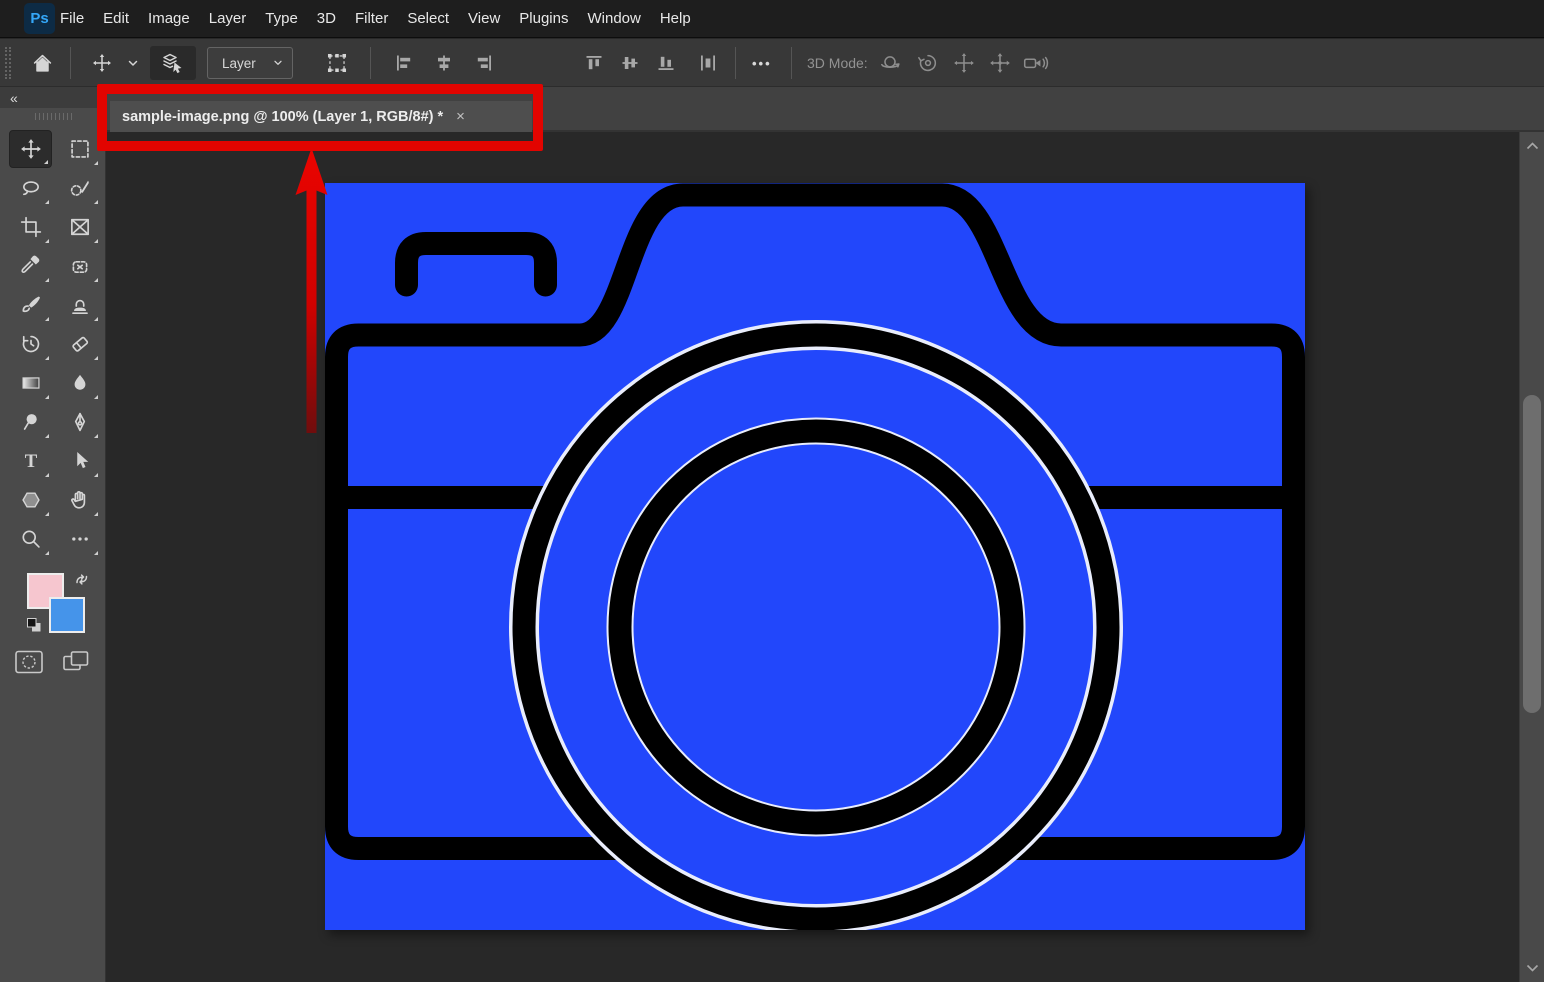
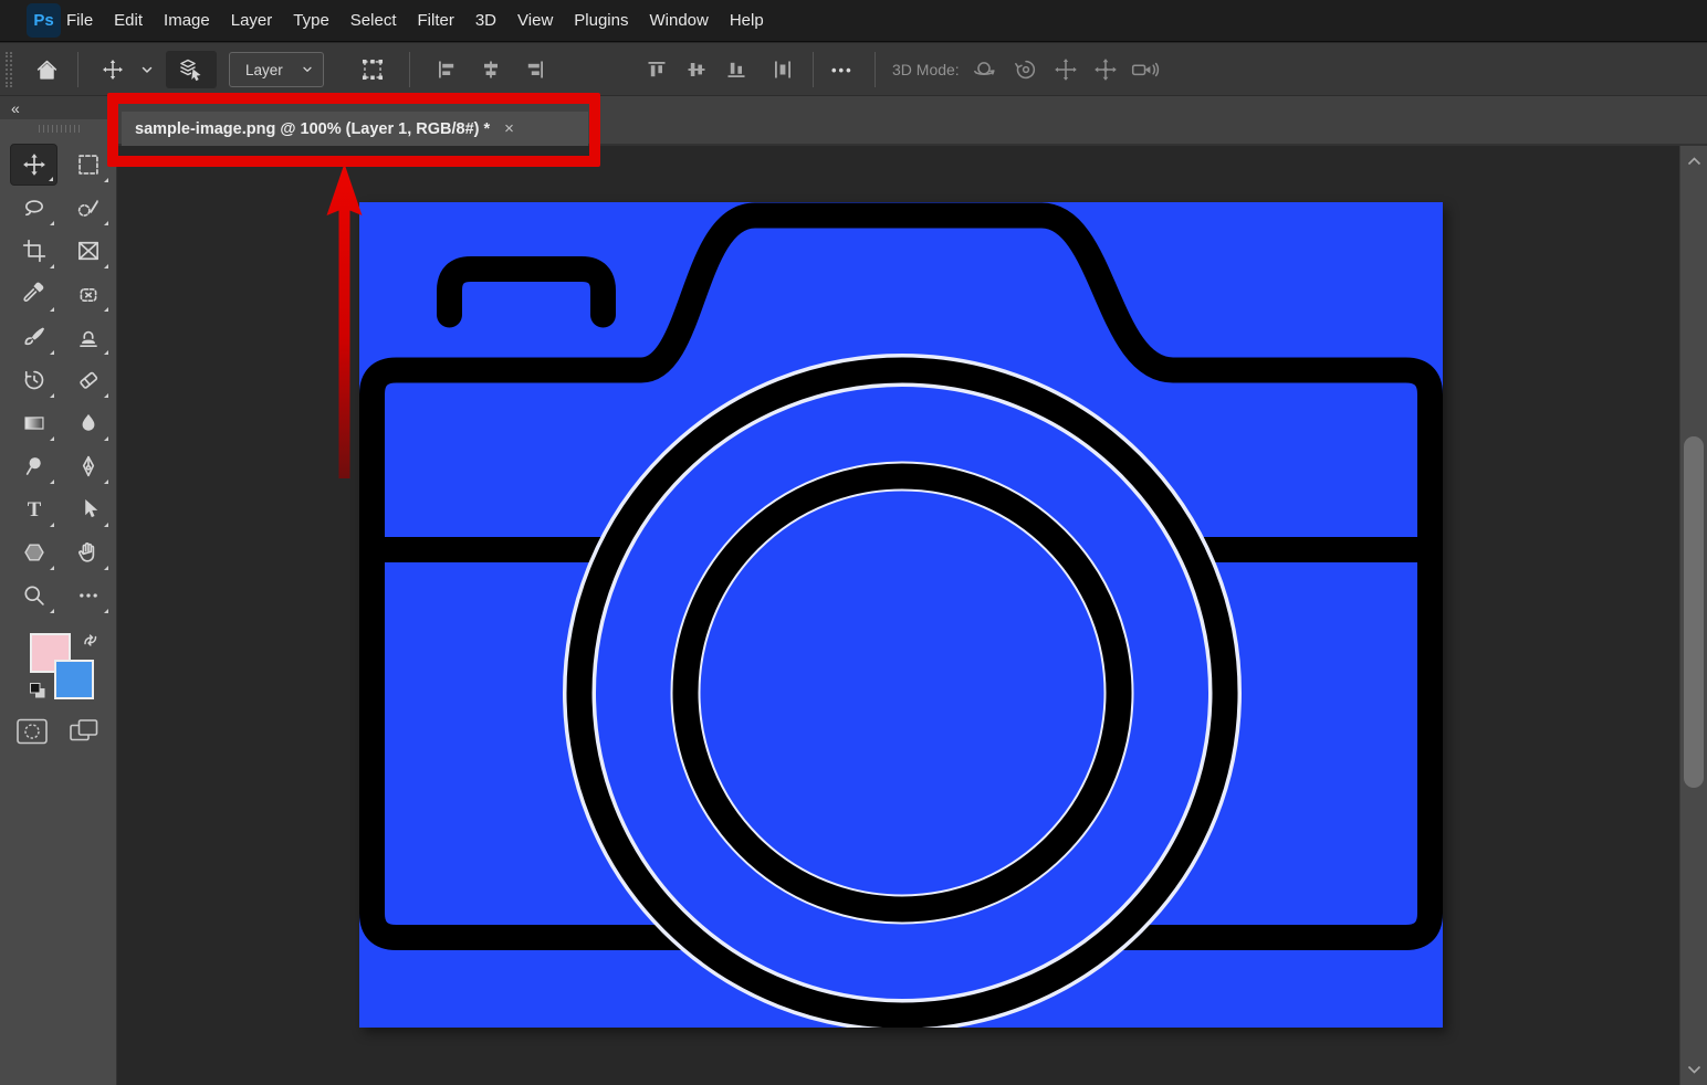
  Ps
  File
  Edit
  Image
  Layer
  Type
- 3D
+ Select
  Filter
- Select
+ 3D
  View
  Plugins
  Window
  Help
  Layer
  •••
  3D Mode:
  «
  sample-image.png @ 100% (Layer 1, RGB/8#) *
  ×
  T
